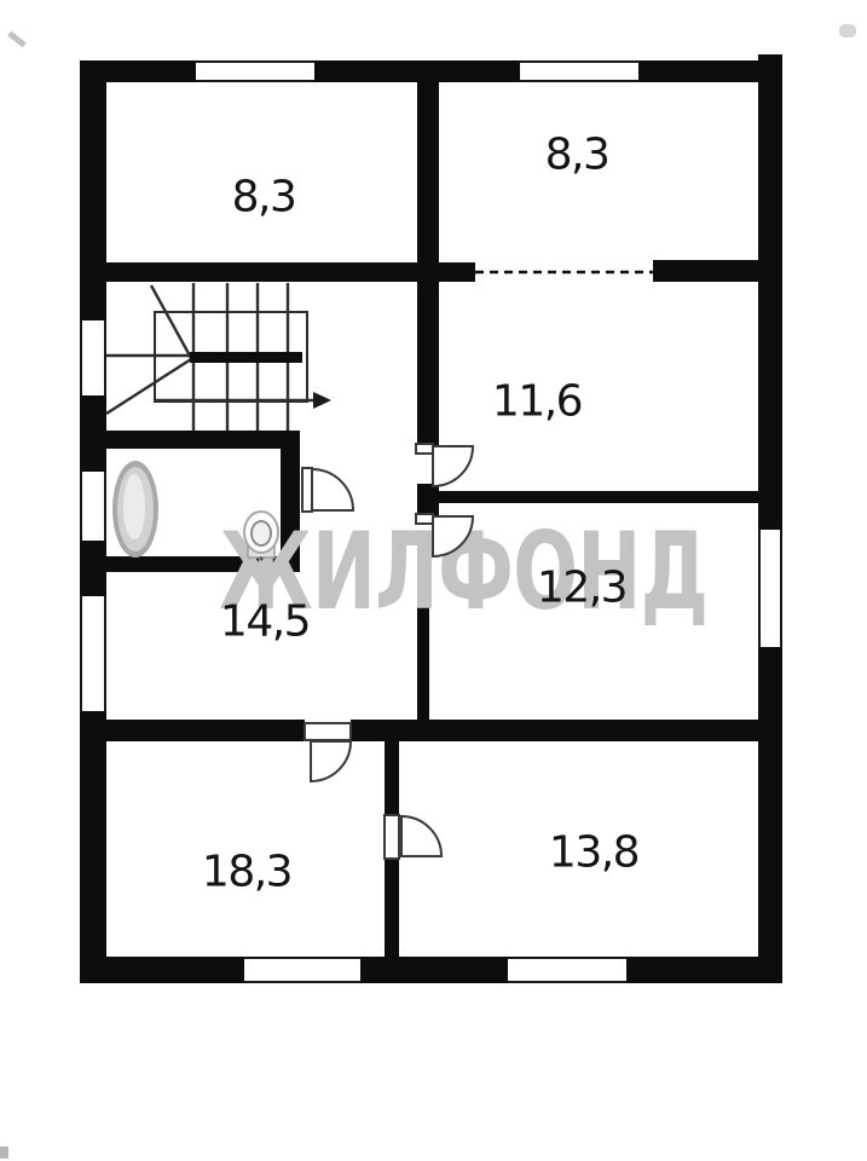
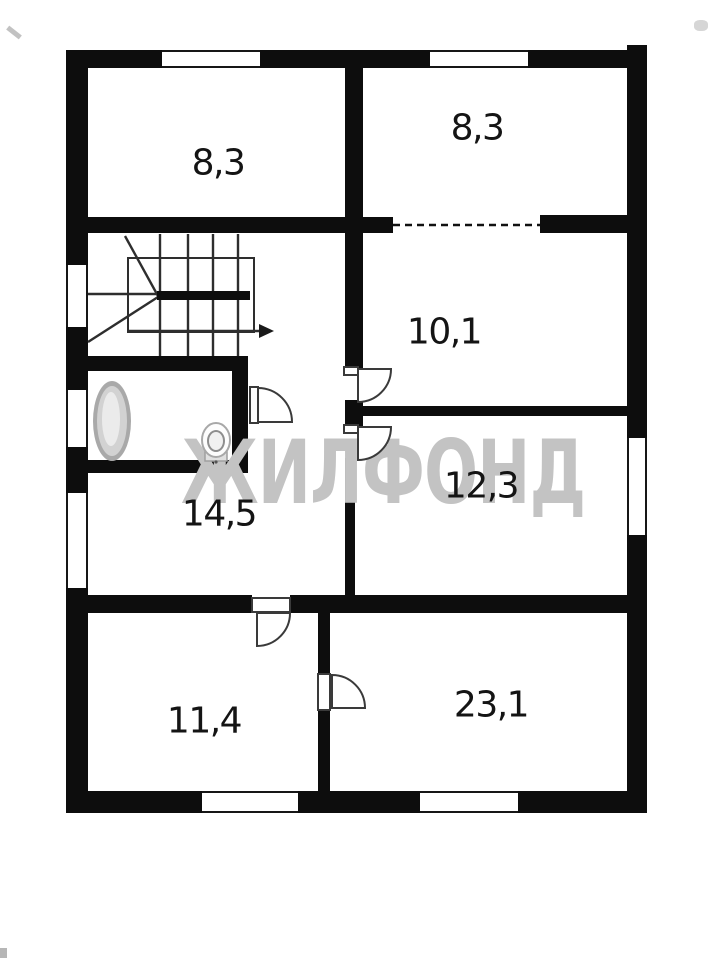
  ЖИЛФОНД
  8,3
  8,3
- 11,6
+ 10,1
  12,3
  14,5
- 18,3
+ 11,4
- 13,8
+ 23,1
